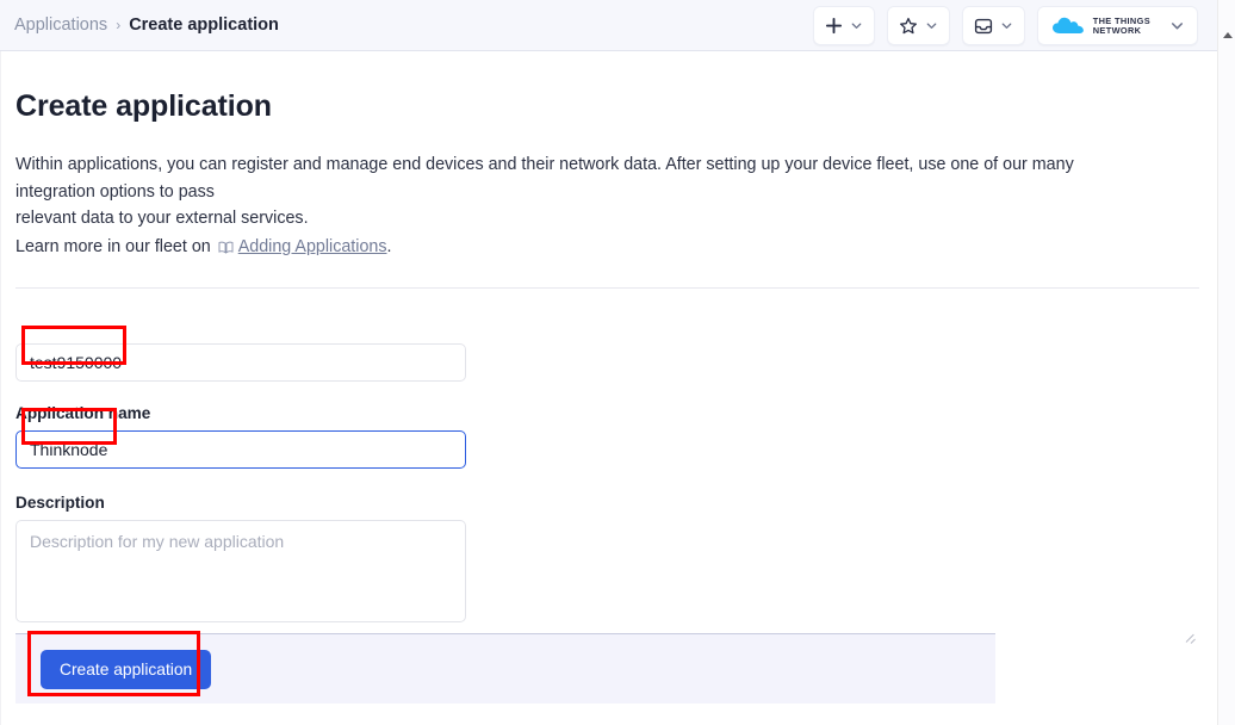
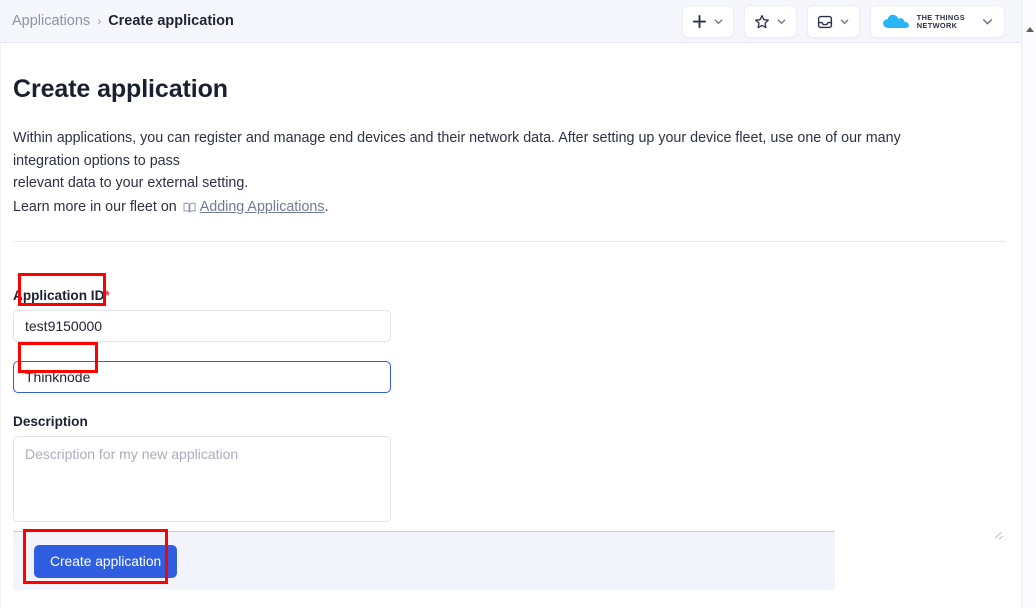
  Applications
  ›
  Create application
  THE THINGS
  NETWORK
  Create application
  Within applications, you can register and manage end devices and their network data. After setting up your device fleet, use one of our many integration options to pass
- relevant data to your external services.
+ relevant data to your external setting.
  Learn more in our fleet on Adding Applications.
+ Application ID*
  test9150000
- Application name
  Thinknode
  Description
  Description for my new application
  Create application
